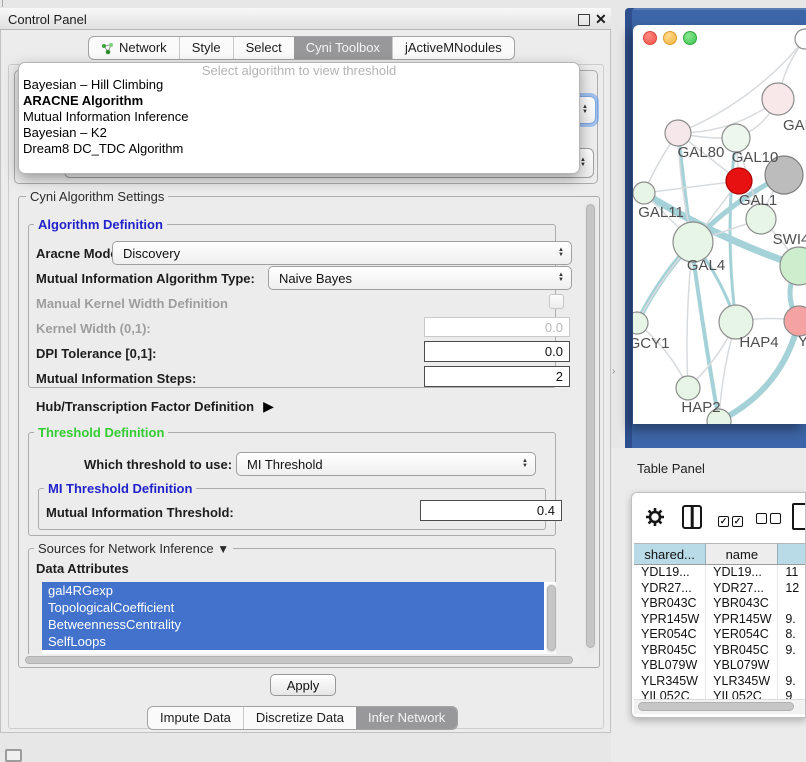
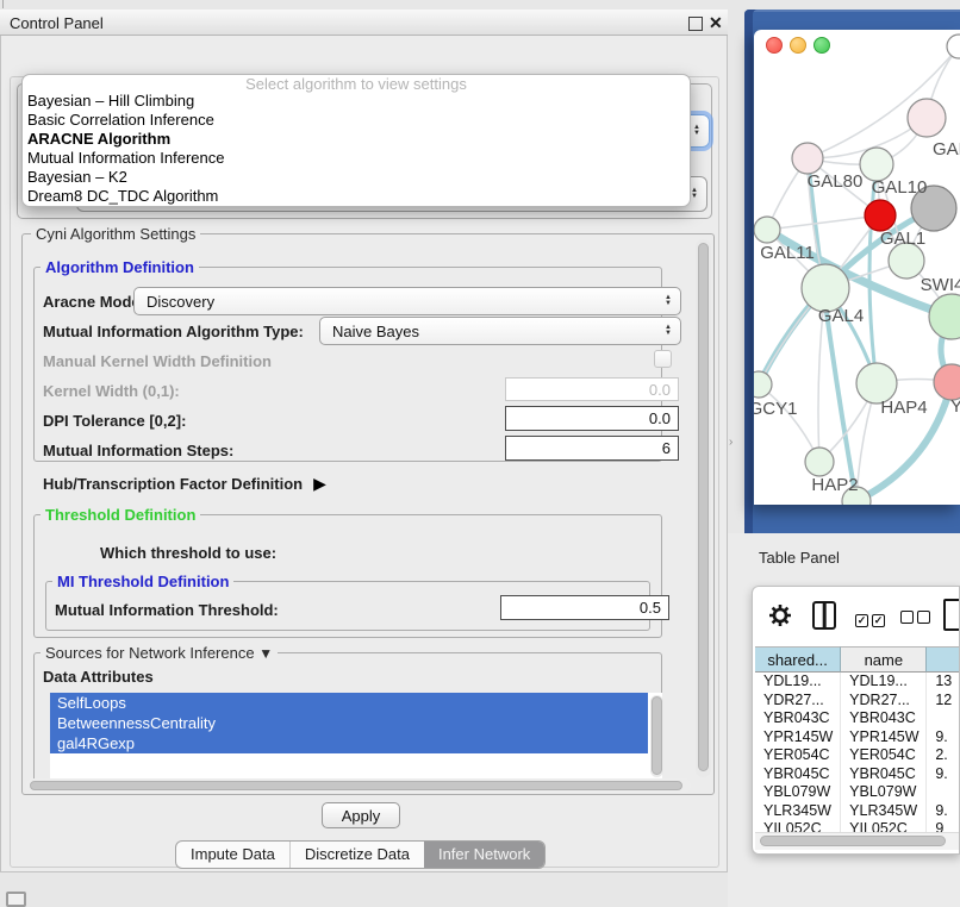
  Control Panel
  ✕
- Network
- Style
- Select
- Cyni Toolbox
- jActiveMNodules
- Select algorithm to view threshold
+ Select algorithm to view settings
  Bayesian – Hill Climbing
+ Basic Correlation Inference
  ARACNE Algorithm
  Mutual Information Inference
  Bayesian – K2
  Dream8 DC_TDC Algorithm
  Cyni Algorithm Settings
  Algorithm Definition
  Aracne Mod
  Discovery
  Mutual Information Algorithm Type:
  Naive Bayes
  Manual Kernel Width Definition
  Kernel Width (0,1):
  0.0
- DPI Tolerance [0,1]:
+ DPI Tolerance [0,2]:
  0.0
  Mutual Information Steps:
- 2
+ 6
  Hub/Transcription Factor Definition
  ▶
  Threshold Definition
  Which threshold to use:
- MI Threshold
  MI Threshold Definition
  Mutual Information Threshold:
- 0.4
+ 0.5
  Sources for Network Inference ▼
  Data Attributes
- gal4RGexp
+ SelfLoops
- TopologicalCoefficient
  BetweennessCentrality
- SelfLoops
+ gal4RGexp
  Apply
  Impute Data
  Discretize Data
  Infer Network
  ›
  GAL80
  GAL10
  GAL1
  GAL11
  SWI4
  GAL4
  GCY1
  HAP4
  Y
  HAP2
  Table Panel
  ✓ ✓
  shared...
  name
  YDL19...
  YDL19...
- 11
+ 13
  YDR27...
  YDR27...
  12
  YBR043C
  YBR043C
  YPR145W
  YPR145W
  9.
  YER054C
  YER054C
- 8.
+ 2.
  YBR045C
  YBR045C
  9.
  YBL079W
  YBL079W
  YLR345W
  YLR345W
  9.
  YIL052C
  YIL052C
  9
